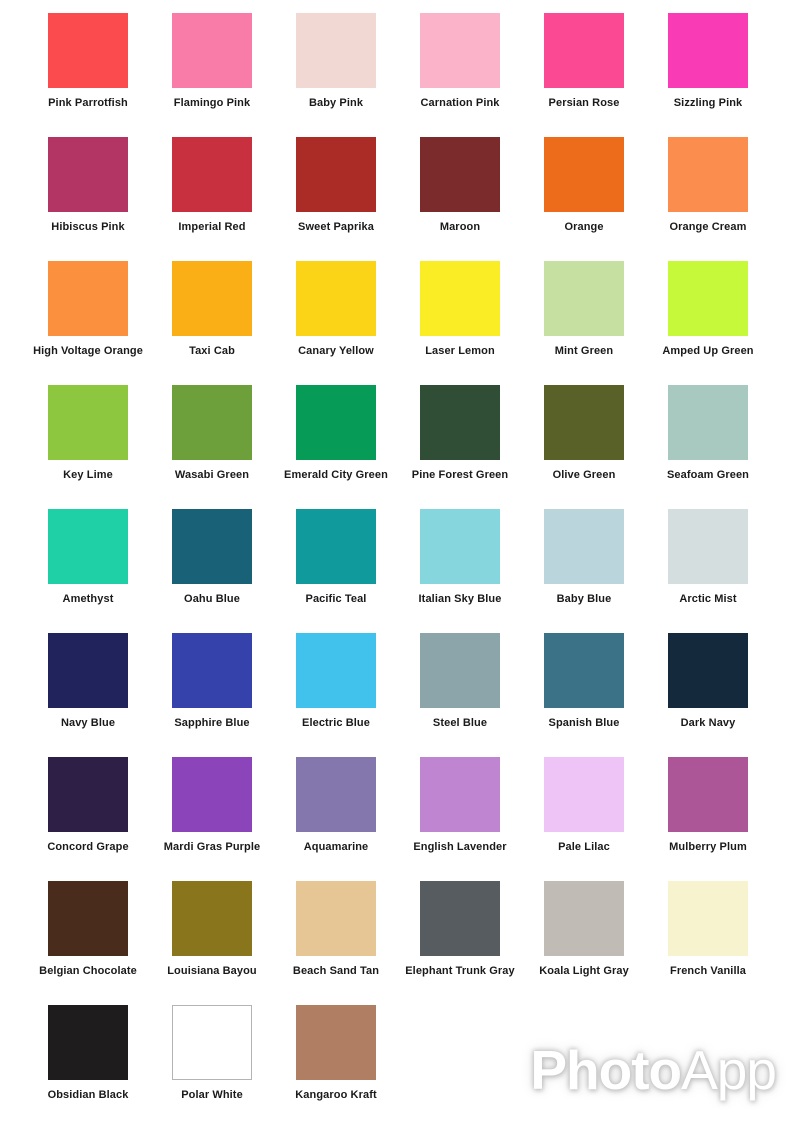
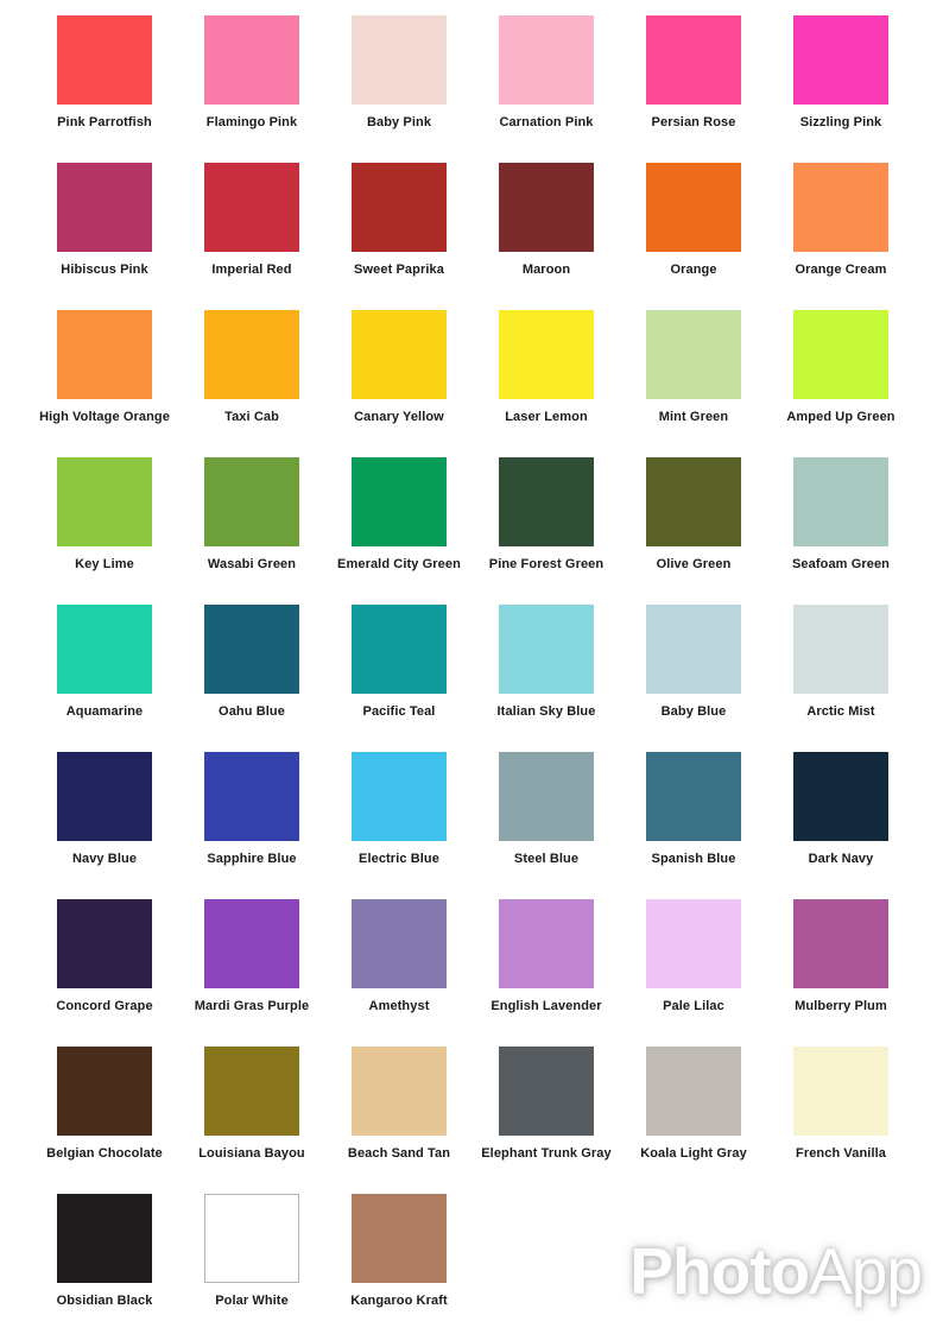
  Pink Parrotfish
  Flamingo Pink
  Baby Pink
  Carnation Pink
  Persian Rose
  Sizzling Pink
  Hibiscus Pink
  Imperial Red
  Sweet Paprika
  Maroon
  Orange
  Orange Cream
  High Voltage Orange
  Taxi Cab
  Canary Yellow
  Laser Lemon
  Mint Green
  Amped Up Green
  Key Lime
  Wasabi Green
  Emerald City Green
  Pine Forest Green
  Olive Green
  Seafoam Green
- Amethyst
+ Aquamarine
  Oahu Blue
  Pacific Teal
  Italian Sky Blue
  Baby Blue
  Arctic Mist
  Navy Blue
  Sapphire Blue
  Electric Blue
  Steel Blue
  Spanish Blue
  Dark Navy
  Concord Grape
  Mardi Gras Purple
- Aquamarine
+ Amethyst
  English Lavender
  Pale Lilac
  Mulberry Plum
  Belgian Chocolate
  Louisiana Bayou
  Beach Sand Tan
  Elephant Trunk Gray
  Koala Light Gray
  French Vanilla
  Obsidian Black
  Polar White
  Kangaroo Kraft
  PhotoApp
